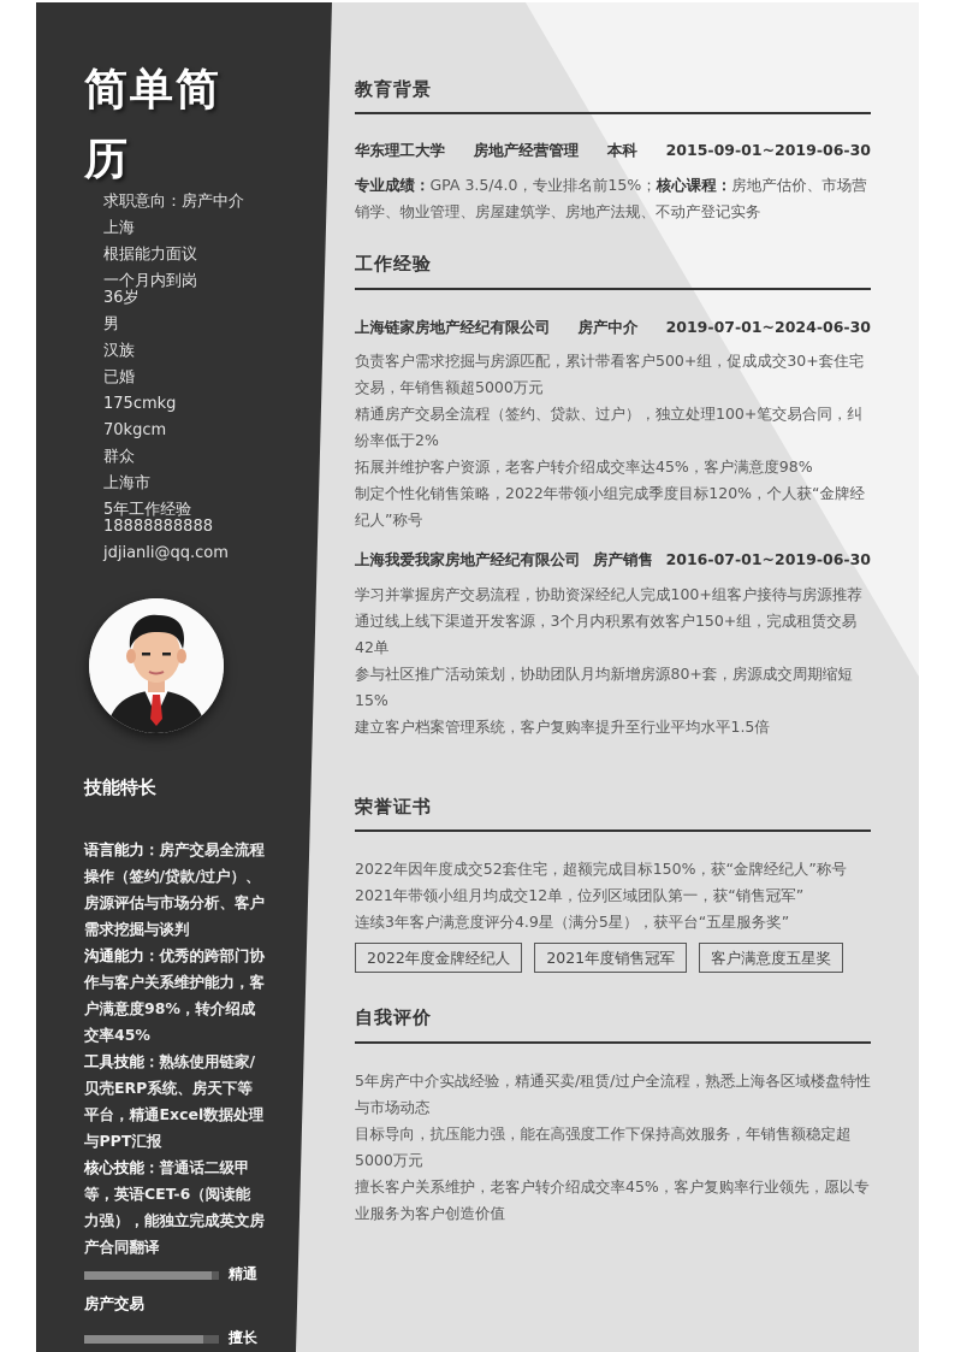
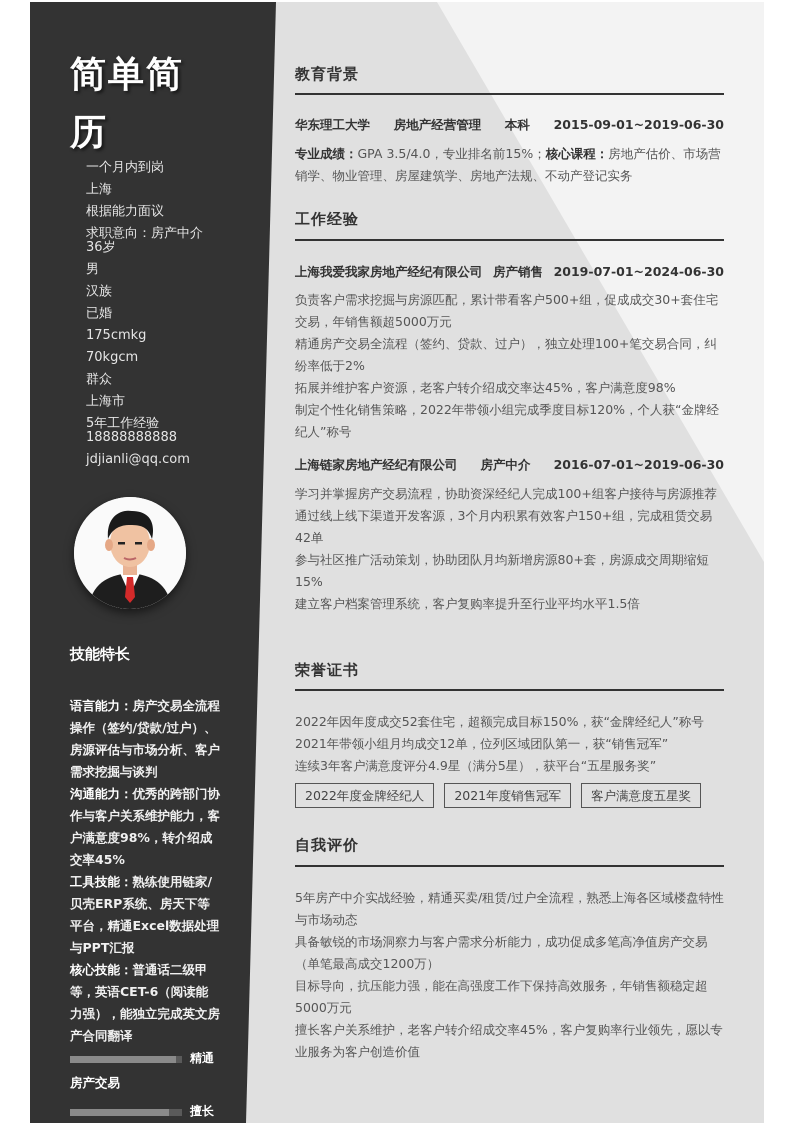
  简单简历
- 求职意向：房产中介
+ 一个月内到岗
  上海
  根据能力面议
- 一个月内到岗
+ 求职意向：房产中介
  36岁
  男
  汉族
  已婚
  175cmkg
  70kgcm
  群众
  上海市
  5年工作经验
  18888888888
  jdjianli@qq.com
  技能特长
  语言能力：房产交易全流程操作（签约/贷款/过户）、房源评估与市场分析、客户需求挖掘与谈判
  沟通能力：优秀的跨部门协作与客户关系维护能力，客户满意度98%，转介绍成交率45%
  工具技能：熟练使用链家/贝壳ERP系统、房天下等平台，精通Excel数据处理与PPT汇报
  核心技能：普通话二级甲等，英语CET-6（阅读能力强），能独立完成英文房产合同翻译
  精通
  房产交易
  擅长
  教育背景
  华东理工大学
  房地产经营管理
  本科
  2015-09-01~2019-06-30
  专业成绩：GPA 3.5/4.0，专业排名前15%；核心课程：房地产估价、市场营销学、物业管理、房屋建筑学、房地产法规、不动产登记实务
  工作经验
- 上海链家房地产经纪有限公司
+ 上海我爱我家房地产经纪有限公司
- 房产中介
+ 房产销售
  2019-07-01~2024-06-30
  负责客户需求挖掘与房源匹配，累计带看客户500+组，促成成交30+套住宅交易，年销售额超5000万元
  精通房产交易全流程（签约、贷款、过户），独立处理100+笔交易合同，纠纷率低于2%
  拓展并维护客户资源，老客户转介绍成交率达45%，客户满意度98%
  制定个性化销售策略，2022年带领小组完成季度目标120%，个人获“金牌经纪人”称号
- 上海我爱我家房地产经纪有限公司
+ 上海链家房地产经纪有限公司
- 房产销售
+ 房产中介
  2016-07-01~2019-06-30
  学习并掌握房产交易流程，协助资深经纪人完成100+组客户接待与房源推荐
  通过线上线下渠道开发客源，3个月内积累有效客户150+组，完成租赁交易42单
  参与社区推广活动策划，协助团队月均新增房源80+套，房源成交周期缩短15%
  建立客户档案管理系统，客户复购率提升至行业平均水平1.5倍
  荣誉证书
  2022年因年度成交52套住宅，超额完成目标150%，获“金牌经纪人”称号
  2021年带领小组月均成交12单，位列区域团队第一，获“销售冠军”
  连续3年客户满意度评分4.9星（满分5星），获平台“五星服务奖”
  2022年度金牌经纪人
  2021年度销售冠军
  客户满意度五星奖
  自我评价
  5年房产中介实战经验，精通买卖/租赁/过户全流程，熟悉上海各区域楼盘特性与市场动态
+ 具备敏锐的市场洞察力与客户需求分析能力，成功促成多笔高净值房产交易（单笔最高成交1200万）
  目标导向，抗压能力强，能在高强度工作下保持高效服务，年销售额稳定超5000万元
  擅长客户关系维护，老客户转介绍成交率45%，客户复购率行业领先，愿以专业服务为客户创造价值
